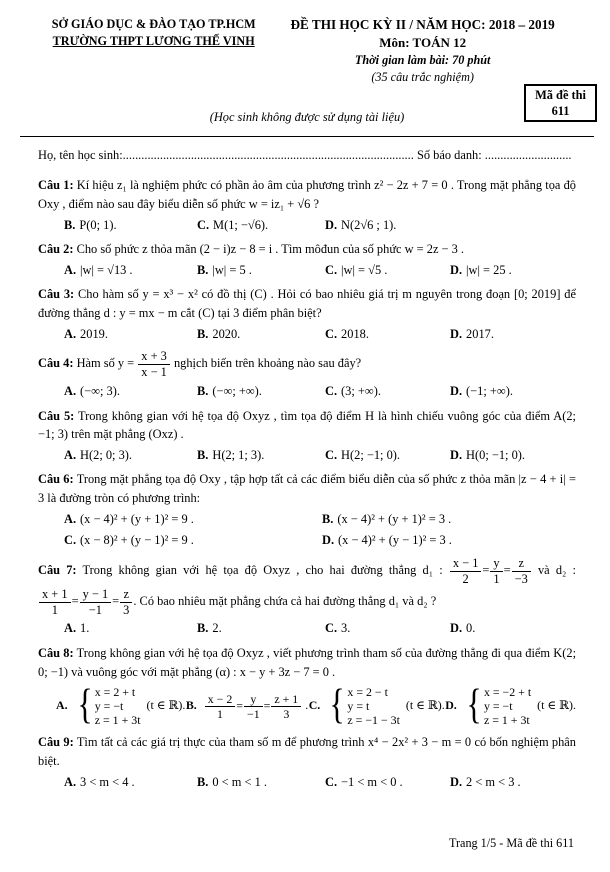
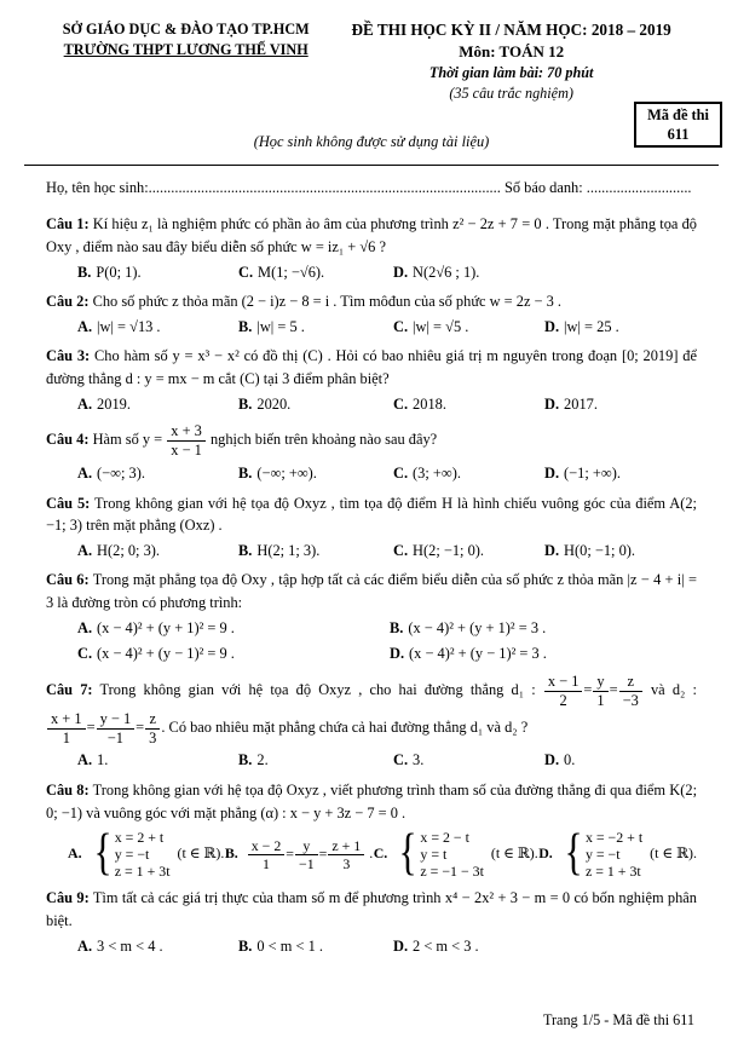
  SỞ GIÁO DỤC & ĐÀO TẠO TP.HCM
  TRƯỜNG THPT LƯƠNG THẾ VINH
  ĐỀ THI HỌC KỲ II / NĂM HỌC: 2018 – 2019
  Môn: TOÁN 12
  Thời gian làm bài: 70 phút
  (35 câu trắc nghiệm)
  (Học sinh không được sử dụng tài liệu)
  Mã đề thi
  611
  Họ, tên học sinh:.............................................................................................. Số báo danh: ............................
  Câu 1: Kí hiệu z₁ là nghiệm phức có phần ảo âm của phương trình z² − 2z + 7 = 0 . Trong mặt phẳng tọa độ Oxy , điểm nào sau đây biểu diễn số phức w = iz₁ + √6 ?
  B. P(0; 1).
  C. M(1; −√6).
  D. N(2√6 ; 1).
  Câu 2: Cho số phức z thỏa mãn (2 − i)z − 8 = i . Tìm môđun của số phức w = 2z − 3 .
  A. |w| = √13 .
  B. |w| = 5 .
  C. |w| = √5 .
  D. |w| = 25 .
  Câu 3: Cho hàm số y = x³ − x² có đồ thị (C) . Hỏi có bao nhiêu giá trị m nguyên trong đoạn [0; 2019] để đường thẳng d : y = mx − m cắt (C) tại 3 điểm phân biệt?
  A. 2019.
  B. 2020.
  C. 2018.
  D. 2017.
  Câu 4: Hàm số y =
  x + 3
  x − 1
  nghịch biến trên khoảng nào sau đây?
  A. (−∞; 3).
  B. (−∞; +∞).
  C. (3; +∞).
  D. (−1; +∞).
  Câu 5: Trong không gian với hệ tọa độ Oxyz , tìm tọa độ điểm H là hình chiếu vuông góc của điểm A(2; −1; 3) trên mặt phẳng (Oxz) .
  A. H(2; 0; 3).
  B. H(2; 1; 3).
  C. H(2; −1; 0).
  D. H(0; −1; 0).
  Câu 6: Trong mặt phẳng tọa độ Oxy , tập hợp tất cả các điểm biểu diễn của số phức z thỏa mãn |z − 4 + i| = 3 là đường tròn có phương trình:
  A. (x − 4)² + (y + 1)² = 9 .
  B. (x − 4)² + (y + 1)² = 3 .
- C. (x − 8)² + (y − 1)² = 9 .
+ C. (x − 4)² + (y − 1)² = 9 .
  D. (x − 4)² + (y − 1)² = 3 .
  Câu 7: Trong không gian với hệ tọa độ Oxyz , cho hai đường thẳng d₁ :
  x − 1
  2
  =
  y
  1
  =
  z
  −3
  và d₂ :
  x + 1
  1
  =
  y − 1
  −1
  =
  z
  3
  . Có bao nhiêu mặt phẳng chứa cả hai đường thẳng d₁ và d₂ ?
  A. 1.
  B. 2.
  C. 3.
  D. 0.
  Câu 8: Trong không gian với hệ tọa độ Oxyz , viết phương trình tham số của đường thẳng đi qua điểm K(2; 0; −1) và vuông góc với mặt phẳng (α) : x − y + 3z − 7 = 0 .
  A.
  {
  x = 2 + t
  y = −t
  z = 1 + 3t
  (t ∈ ℝ).
  B.
  x − 2
  1
  =
  y
  −1
  =
  z + 1
  3
  .
  C.
  {
  x = 2 − t
  y = t
  z = −1 − 3t
  (t ∈ ℝ).
  D.
  {
  x = −2 + t
  y = −t
  z = 1 + 3t
  (t ∈ ℝ).
  Câu 9: Tìm tất cả các giá trị thực của tham số m để phương trình x⁴ − 2x² + 3 − m = 0 có bốn nghiệm phân biệt.
  A. 3 < m < 4 .
  B. 0 < m < 1 .
- C. −1 < m < 0 .
  D. 2 < m < 3 .
  Trang 1/5 - Mã đề thi 611
